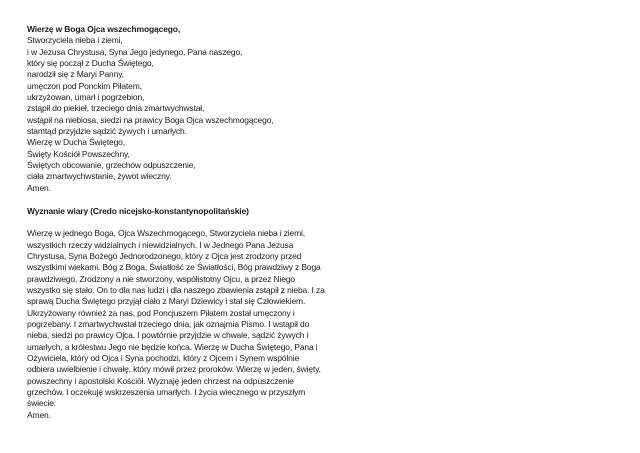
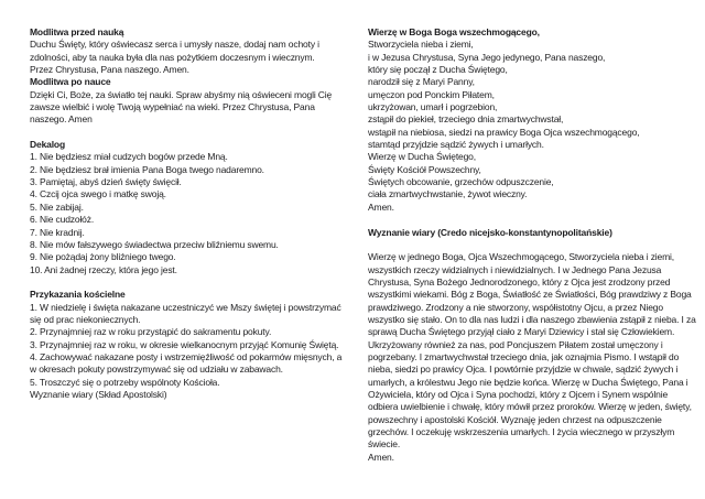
+ Modlitwa przed nauką
+ Duchu Święty, który oświecasz serca i umysły nasze, dodaj nam ochoty i zdolności, aby ta nauka była dla nas pożytkiem doczesnym i wiecznym.
+ Przez Chrystusa, Pana naszego. Amen.
+ Modlitwa po nauce
+ Dzięki Ci, Boże, za światło tej nauki. Spraw abyśmy nią oświeceni mogli Cię zawsze wielbić i wolę Twoją wypełniać na wieki. Przez Chrystusa, Pana naszego. Amen
+ Dekalog
+ 1. Nie będziesz miał cudzych bogów przede Mną.
+ 2. Nie będziesz brał imienia Pana Boga twego nadaremno.
+ 3. Pamiętaj, abyś dzień święty święcił.
+ 4. Czcij ojca swego i matkę swoją.
+ 5. Nie zabijaj.
+ 6. Nie cudzołóż.
+ 7. Nie kradnij.
+ 8. Nie mów fałszywego świadectwa przeciw bliźniemu swemu.
+ 9. Nie pożądaj żony bliźniego twego.
+ 10. Ani żadnej rzeczy, która jego jest.
+ Przykazania kościelne
+ 1. W niedzielę i święta nakazane uczestniczyć we Mszy świętej i powstrzymać się od prac niekoniecznych.
+ 2. Przynajmniej raz w roku przystąpić do sakramentu pokuty.
+ 3. Przynajmniej raz w roku, w okresie wielkanocnym przyjąć Komunię Świętą.
+ 4. Zachowywać nakazane posty i wstrzemięźliwość od pokarmów mięsnych, a w okresach pokuty powstrzymywać się od udziału w zabawach.
+ 5. Troszczyć się o potrzeby wspólnoty Kościoła.
+ Wyznanie wiary (Skład Apostolski)
- Wierzę w Boga Ojca wszechmogącego,
+ Wierzę w Boga Boga wszechmogącego,
  Stworzyciela nieba i ziemi,
  i w Jezusa Chrystusa, Syna Jego jedynego, Pana naszego,
  który się począł z Ducha Świętego,
  narodził się z Maryi Panny,
  umęczon pod Ponckim Piłatem,
  ukrzyżowan, umarł i pogrzebion,
  zstąpił do piekieł, trzeciego dnia zmartwychwstał,
  wstąpił na niebiosa, siedzi na prawicy Boga Ojca wszechmogącego,
  stamtąd przyjdzie sądzić żywych i umarłych.
  Wierzę w Ducha Świętego,
  Święty Kościół Powszechny,
  Świętych obcowanie, grzechów odpuszczenie,
  ciała zmartwychwstanie, żywot wieczny.
  Amen.
  Wyznanie wiary (Credo nicejsko-konstantynopolitańskie)
  Wierzę w jednego Boga, Ojca Wszechmogącego, Stworzyciela nieba i ziemi, wszystkich rzeczy widzialnych i niewidzialnych. I w Jednego Pana Jezusa Chrystusa, Syna Bożego Jednorodzonego, który z Ojca jest zrodzony przed wszystkimi wiekami. Bóg z Boga, Światłość ze Światłości, Bóg prawdziwy z Boga prawdziwego. Zrodzony a nie stworzony, współistotny Ojcu, a przez Niego wszystko się stało. On to dla nas ludzi i dla naszego zbawienia zstąpił z nieba. I za sprawą Ducha Świętego przyjął ciało z Maryi Dziewicy i stał się Człowiekiem. Ukrzyżowany również za nas, pod Poncjuszem Piłatem został umęczony i pogrzebany. I zmartwychwstał trzeciego dnia, jak oznajmia Pismo. I wstąpił do nieba, siedzi po prawicy Ojca. I powtórnie przyjdzie w chwale, sądzić żywych i umarłych, a królestwu Jego nie będzie końca. Wierzę w Ducha Świętego, Pana i Ożywiciela, który od Ojca i Syna pochodzi, który z Ojcem i Synem wspólnie odbiera uwielbienie i chwałę, który mówił przez proroków. Wierzę w jeden, święty, powszechny i apostolski Kościół. Wyznaję jeden chrzest na odpuszczenie grzechów. I oczekuję wskrzeszenia umarłych. I życia wiecznego w przyszłym świecie.
  Amen.
